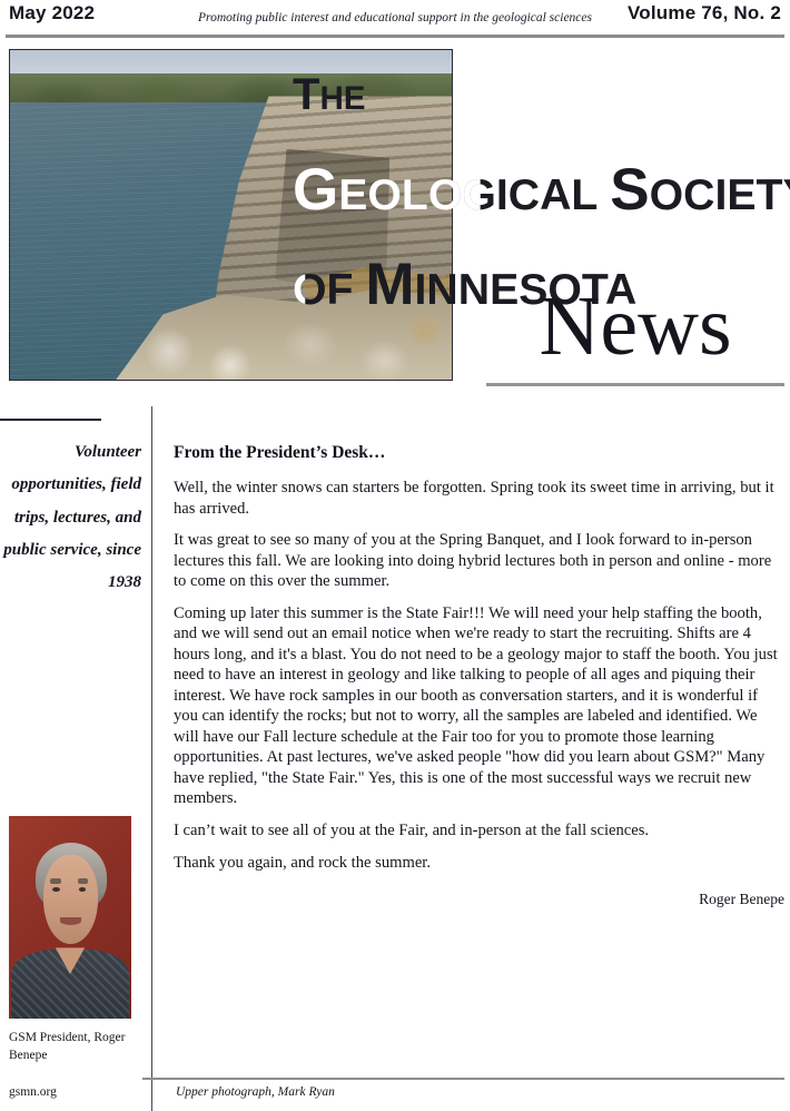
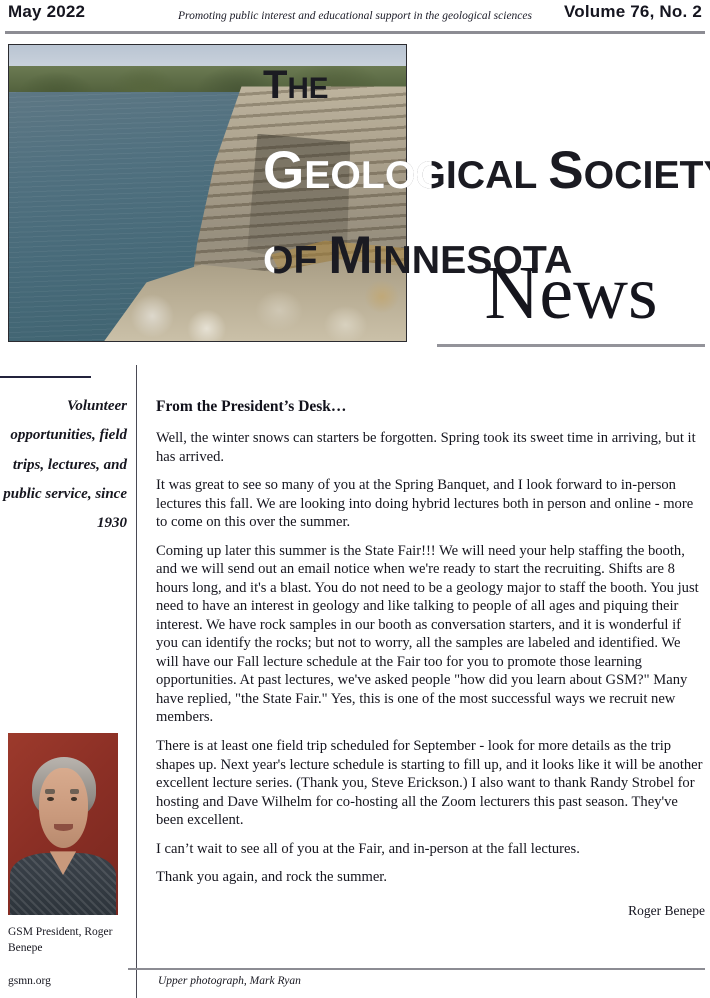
  May 2022
  Promoting public interest and educational support in the geological sciences
  Volume 76, No. 2
  THE
  GEOLOGICAL SOCIET
  OF MINNESOTA
  News
- Volunteer opportunities, field trips, lectures, and public service, since 1938
+ Volunteer opportunities, field trips, lectures, and public service, since 1930
  GSM President, Roger Benepe
  From the President’s Desk…
  Well, the winter snows can starters be forgotten. Spring took its sweet time in arriving, but it has arrived.
  It was great to see so many of you at the Spring Banquet, and I look forward to in-person lectures this fall. We are looking into doing hybrid lectures both in person and online - more to come on this over the summer.
- Coming up later this summer is the State Fair!!! We will need your help staffing the booth, and we will send out an email notice when we're ready to start the recruiting. Shifts are 4 hours long, and it's a blast. You do not need to be a geology major to staff the booth. You just need to have an interest in geology and like talking to people of all ages and piquing their interest. We have rock samples in our booth as conversation starters, and it is wonderful if you can identify the rocks; but not to worry, all the samples are labeled and identified. We will have our Fall lecture schedule at the Fair too for you to promote those learning opportunities. At past lectures, we've asked people "how did you learn about GSM?" Many have replied, "the State Fair." Yes, this is one of the most successful ways we recruit new members.
+ Coming up later this summer is the State Fair!!! We will need your help staffing the booth, and we will send out an email notice when we're ready to start the recruiting. Shifts are 8 hours long, and it's a blast. You do not need to be a geology major to staff the booth. You just need to have an interest in geology and like talking to people of all ages and piquing their interest. We have rock samples in our booth as conversation starters, and it is wonderful if you can identify the rocks; but not to worry, all the samples are labeled and identified. We will have our Fall lecture schedule at the Fair too for you to promote those learning opportunities. At past lectures, we've asked people "how did you learn about GSM?" Many have replied, "the State Fair." Yes, this is one of the most successful ways we recruit new members.
+ There is at least one field trip scheduled for September - look for more details as the trip shapes up. Next year's lecture schedule is starting to fill up, and it looks like it will be another excellent lecture series. (Thank you, Steve Erickson.) I also want to thank Randy Strobel for hosting and Dave Wilhelm for co-hosting all the Zoom lecturers this past season. They've been excellent.
- I can’t wait to see all of you at the Fair, and in-person at the fall sciences.
+ I can’t wait to see all of you at the Fair, and in-person at the fall lectures.
  Thank you again, and rock the summer.
  Roger Benepe
  gsmn.org
  Upper photograph, Mark Ryan
